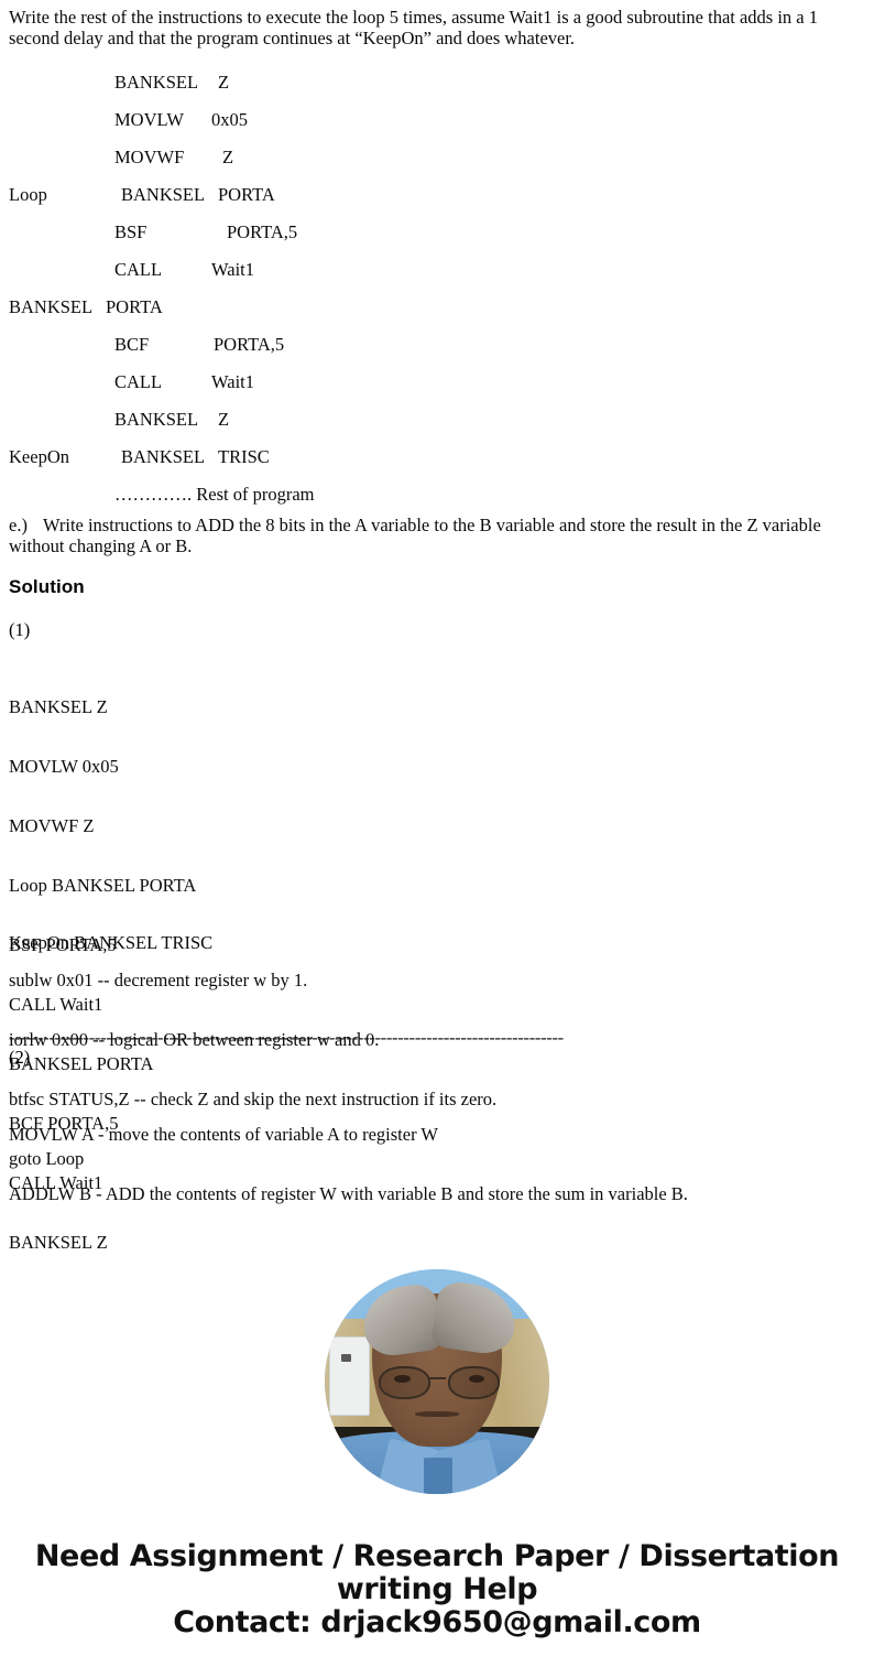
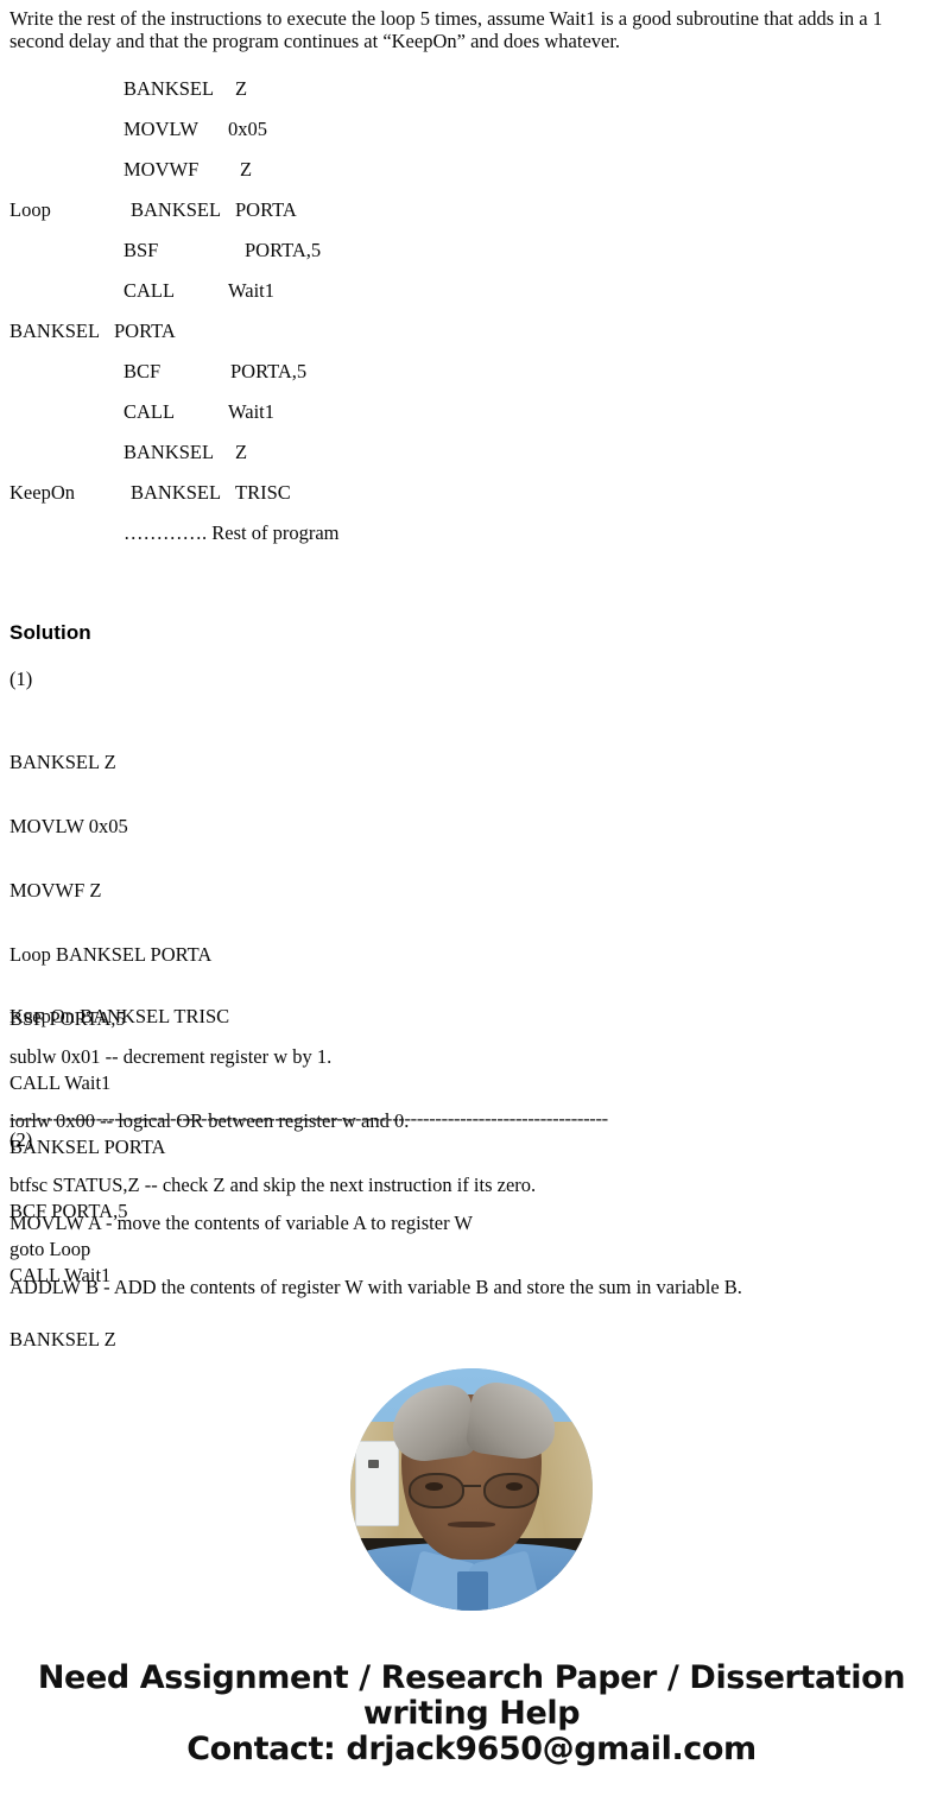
  Write the rest of the instructions to execute the loop 5 times, assume Wait1 is a good subroutine that adds in a 1 second delay and that the program continues at “KeepOn” and does whatever.
  BANKSEL
  Z
  MOVLW
  0x05
  MOVWF
  Z
  Loop
  BANKSEL
  PORTA
  BSF
  PORTA,5
  CALL
  Wait1
  BANKSEL
  PORTA
  BCF
  PORTA,5
  CALL
  Wait1
  BANKSEL
  Z
  KeepOn
  BANKSEL
  TRISC
  …………. Rest of program
- e.) Write instructions to ADD the 8 bits in the A variable to the B variable and store the result in the Z variable without changing A or B.
  Solution
  (1)
  BANKSEL Z
  MOVLW 0x05
  MOVWF Z
  Loop BANKSEL PORTA
  BSF PORTA,5
  CALL Wait1
  BANKSEL PORTA
  BCF PORTA,5
  CALL Wait1
  BANKSEL Z
  KeepOn BANKSEL TRISC
  sublw 0x01 -- decrement register w by 1.
  iorlw 0x00 -- logical OR between register w and 0.
  btfsc STATUS,Z -- check Z and skip the next instruction if its zero.
  goto Loop
  -------------------------------------------------------------------------------------------------
  (2)
  MOVLW A - move the contents of variable A to register W
  ADDLW B - ADD the contents of register W with variable B and store the sum in variable B.
  Need Assignment / Research Paper / Dissertation
  writing Help
  Contact: drjack9650@gmail.com
